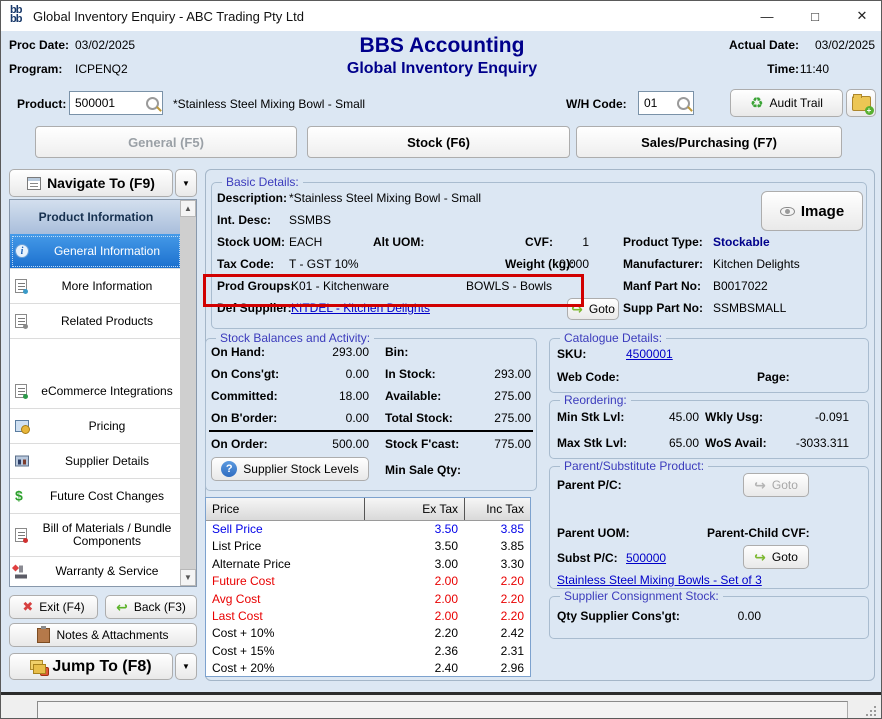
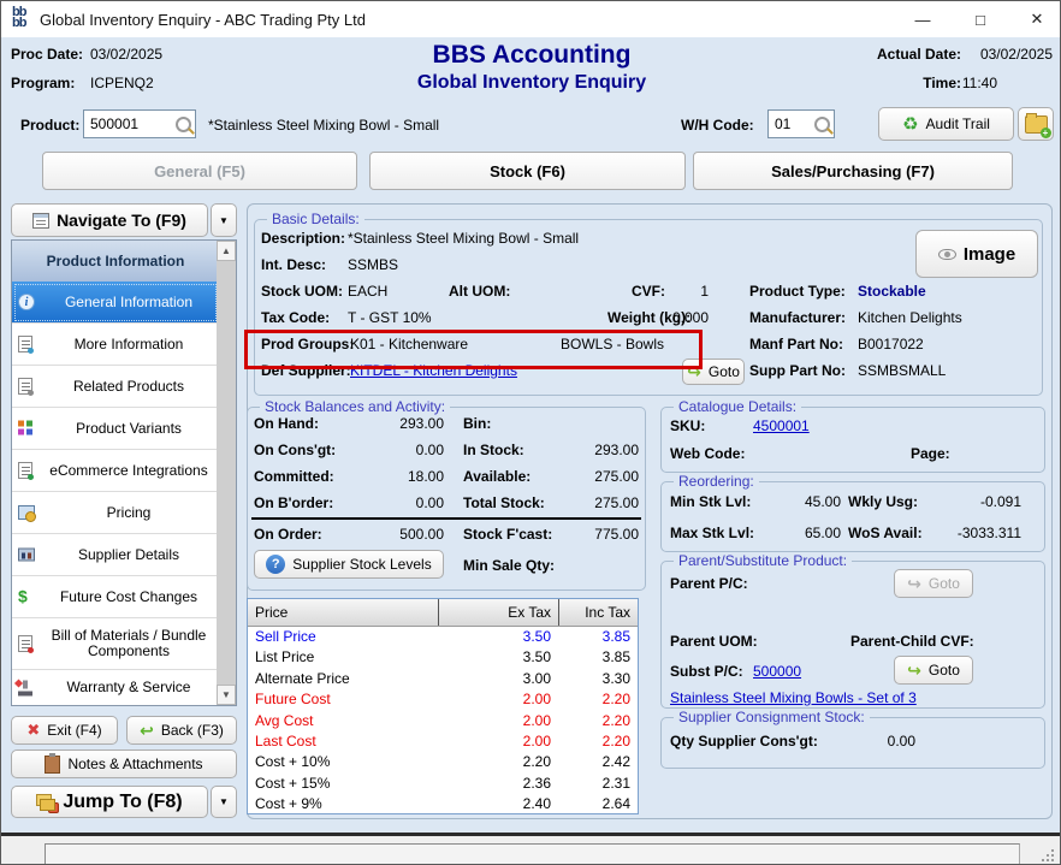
  bb
  bb
  Global Inventory Enquiry - ABC Trading Pty Ltd
  —
  □
  ✕
  Proc Date:
  03/02/2025
  Program:
  ICPENQ2
  BBS Accounting
  Global Inventory Enquiry
  Actual Date:
  03/02/2025
  Time:
  11:40
  Product:
  500001
  *Stainless Steel Mixing Bowl - Small
  W/H Code:
  01
  ♻
  Audit Trail
  General (F5)
  Stock (F6)
  Sales/Purchasing (F7)
  Navigate To (F9)
  ▼
  Product Information
  i
  General Information
  More Information
  Related Products
+ Product Variants
  eCommerce Integrations
  Pricing
  Supplier Details
  $
  Future Cost Changes
  Bill of Materials / Bundle Components
  Warranty & Service
  ▲
  ▼
  ✖
  Exit (F4)
  ↩
  Back (F3)
  Notes & Attachments
  Jump To (F8)
  ▼
  Basic Details:
  Description:
  *Stainless Steel Mixing Bowl - Small
  Int. Desc:
  SSMBS
  Stock UOM:
  EACH
  Alt UOM:
  CVF:
  1
  Product Type:
  Stockable
  Tax Code:
  T - GST 10%
  Weight (kg):
  0.000
  Manufacturer:
  Kitchen Delights
  Prod Groups:
  K01 - Kitchenware
  BOWLS - Bowls
  Manf Part No:
  B0017022
  Def Supplier:
  KITDEL - Kitchen Delights
  ↪
  Goto
  Supp Part No:
  SSMBSMALL
  Image
  Stock Balances and Activity:
  On Hand:
  293.00
  Bin:
  On Cons'gt:
  0.00
  In Stock:
  293.00
  Committed:
  18.00
  Available:
  275.00
  On B'order:
  0.00
  Total Stock:
  275.00
  On Order:
  500.00
  Stock F'cast:
  775.00
  ?
  Supplier Stock Levels
  Min Sale Qty:
  Price
  Ex Tax
  Inc Tax
  Sell Price
  3.50
  3.85
  List Price
  3.50
  3.85
  Alternate Price
  3.00
  3.30
  Future Cost
  2.00
  2.20
  Avg Cost
  2.00
  2.20
  Last Cost
  2.00
  2.20
  Cost + 10%
  2.20
  2.42
  Cost + 15%
  2.36
  2.31
- Cost + 20%
+ Cost + 9%
  2.40
- 2.96
+ 2.64
  Catalogue Details:
  SKU:
  4500001
  Web Code:
  Page:
  Reordering:
  Min Stk Lvl:
  45.00
  Wkly Usg:
  -0.091
  Max Stk Lvl:
  65.00
  WoS Avail:
  -3033.311
  Parent/Substitute Product:
  Parent P/C:
  ↪
  Goto
  Parent UOM:
  Parent-Child CVF:
  Subst P/C:
  500000
  ↪
  Goto
  Stainless Steel Mixing Bowls - Set of 3
  Supplier Consignment Stock:
  Qty Supplier Cons'gt:
  0.00
